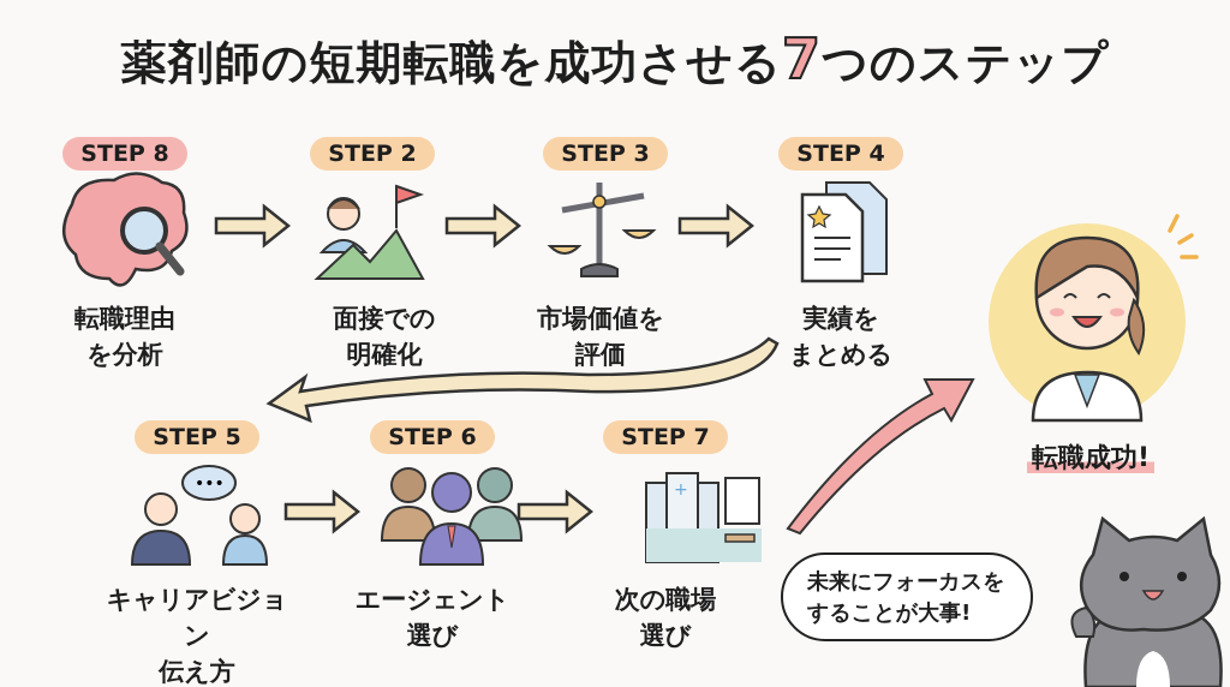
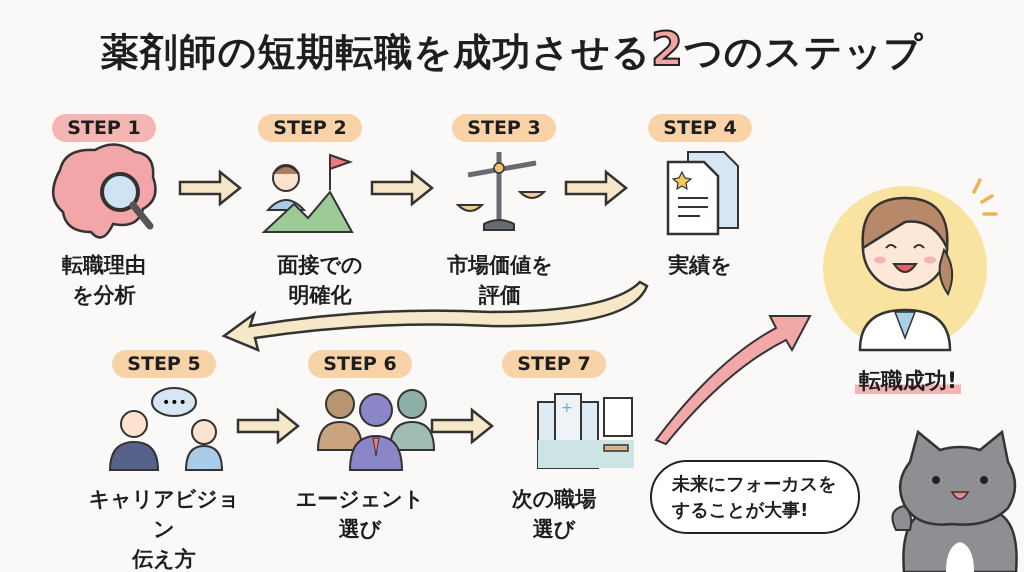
- 薬剤師の短期転職を成功させる7つのステップ
+ 薬剤師の短期転職を成功させる2つのステップ
- STEP 8
+ STEP 1
  STEP 2
  STEP 3
  STEP 4
  STEP 5
  STEP 6
  STEP 7
  転職理由
  を分析
  面接での
  明確化
  市場価値を
  評価
  実績を
- まとめる
  キャリアビジョン
  伝え方
  エージェント
  選び
  次の職場
  選び
  •••
  +
  転職成功!
  未来にフォーカスを
  することが大事!
